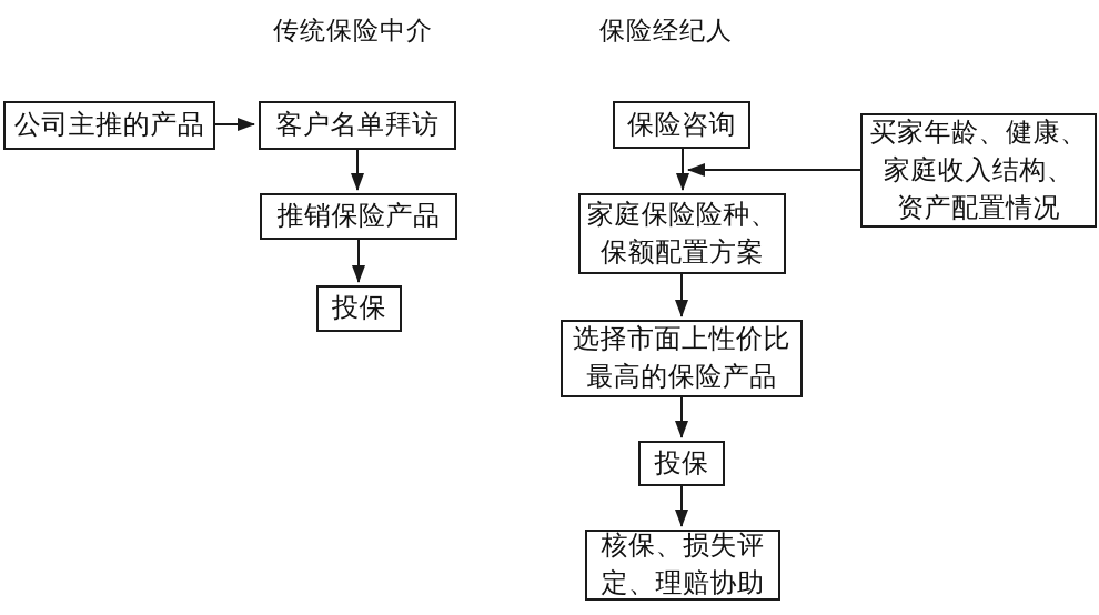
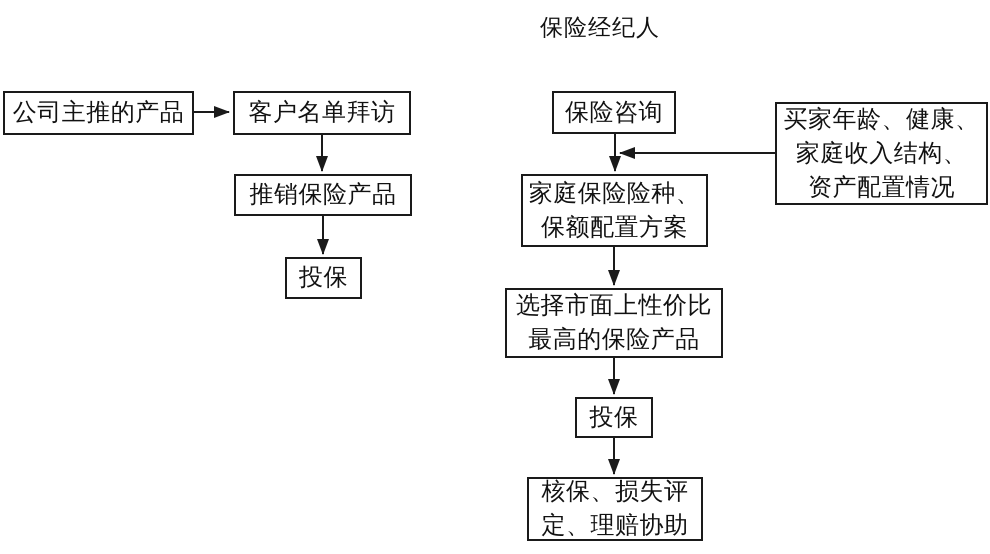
- 传统保险中介
  保险经纪人
  公司主推的产品
  客户名单拜访
  推销保险产品
  投保
  保险咨询
  家庭保险险种、
  保额配置方案
  选择市面上性价比
  最高的保险产品
  投保
  核保、损失评
  定、理赔协助
  买家年龄、健康、
  家庭收入结构、
  资产配置情况
